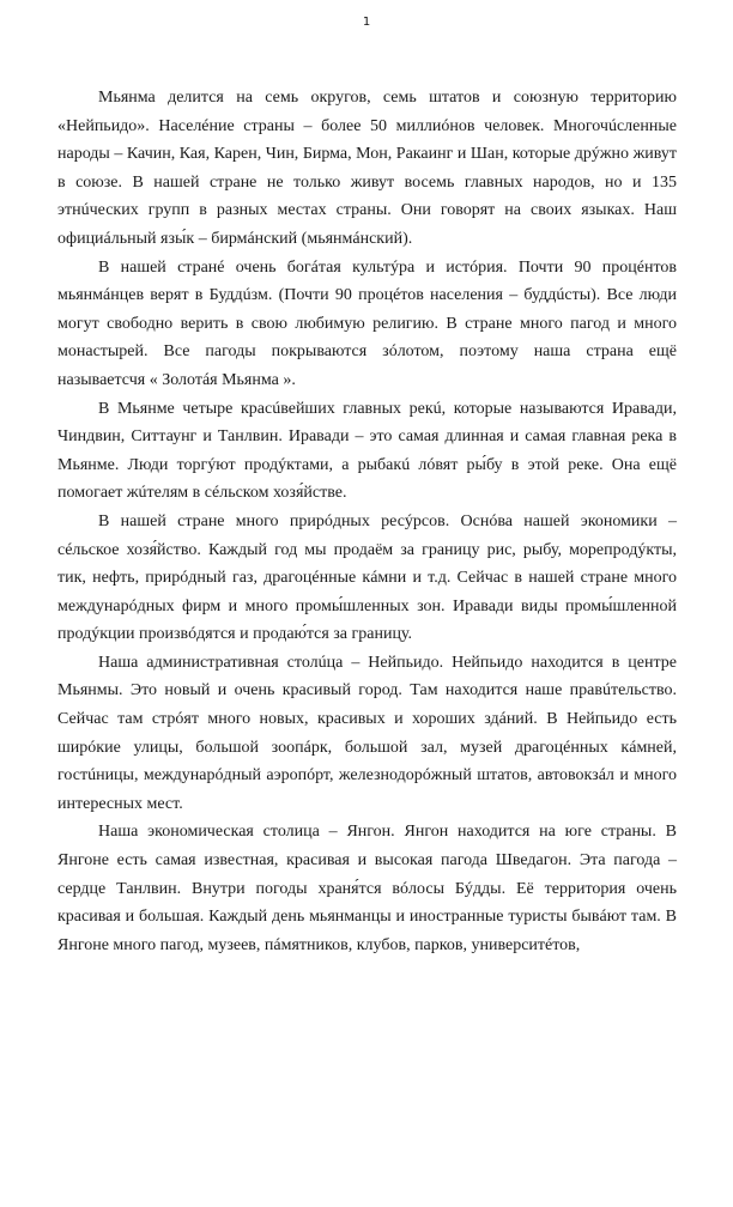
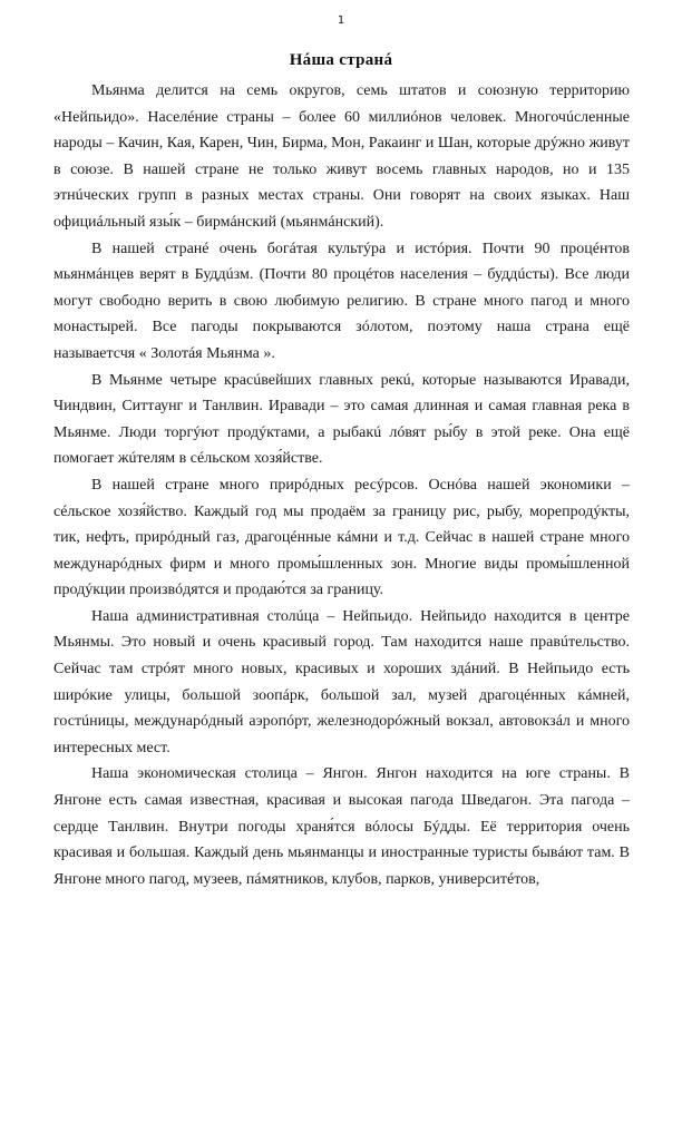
  1
+ Нáша странá
- Мьянма делится на семь округов, семь штатов и союзную территорию «Нейпьидо». Населéние страны – более 50 миллиóнов человек. Многочúсленные народы – Качин, Кая, Карен, Чин, Бирма, Мон, Ракаинг и Шан, которые дрýжно живут в союзе. В нашей стране не только живут восемь главных народов, но и 135 этнúческих групп в разных местах страны. Они говорят на своих языках. Наш официáльный язы́к – бирмáнский (мьянмáнский).
+ Мьянма делится на семь округов, семь штатов и союзную территорию «Нейпьидо». Населéние страны – более 60 миллиóнов человек. Многочúсленные народы – Качин, Кая, Карен, Чин, Бирма, Мон, Ракаинг и Шан, которые дрýжно живут в союзе. В нашей стране не только живут восемь главных народов, но и 135 этнúческих групп в разных местах страны. Они говорят на своих языках. Наш официáльный язы́к – бирмáнский (мьянмáнский).
- В нашей странé очень богáтая культýра и истóрия. Почти 90 процéнтов мьянмáнцев верят в Буддúзм. (Почти 90 процéтов населения – буддúсты). Все люди могут свободно верить в свою любимую религию. В стране много пагод и много монастырей. Все пагоды покрываются зóлотом, поэтому наша страна ещё называетсчя « Золотáя Мьянма ».
+ В нашей странé очень богáтая культýра и истóрия. Почти 90 процéнтов мьянмáнцев верят в Буддúзм. (Почти 80 процéтов населения – буддúсты). Все люди могут свободно верить в свою любимую религию. В стране много пагод и много монастырей. Все пагоды покрываются зóлотом, поэтому наша страна ещё называетсчя « Золотáя Мьянма ».
  В Мьянме четыре красúвейших главных рекú, которые называются Иравади, Чиндвин, Ситтаунг и Танлвин. Иравади – это самая длинная и самая главная река в Мьянме. Люди торгýют продýктами, а рыбакú лóвят ры́бу в этой реке. Она ещё помогает жúтелям в сéльском хозя́йстве.
- В нашей стране много прирóдных ресýрсов. Оснóва нашей экономики – сéльское хозя́йство. Каждый год мы продаём за границу рис, рыбу, морепродýкты, тик, нефть, прирóдный газ, драгоцéнные кáмни и т.д. Сейчас в нашей стране много междунарóдных фирм и много промы́шленных зон. Иравади виды промы́шленной продýкции произвóдятся и продаю́тся за границу.
+ В нашей стране много прирóдных ресýрсов. Оснóва нашей экономики – сéльское хозя́йство. Каждый год мы продаём за границу рис, рыбу, морепродýкты, тик, нефть, прирóдный газ, драгоцéнные кáмни и т.д. Сейчас в нашей стране много междунарóдных фирм и много промы́шленных зон. Многие виды промы́шленной продýкции произвóдятся и продаю́тся за границу.
- Наша административная столúца – Нейпьидо. Нейпьидо находится в центре Мьянмы. Это новый и очень красивый город. Там находится наше правúтельство. Сейчас там стрóят много новых, красивых и хороших здáний. В Нейпьидо есть ширóкие улицы, большой зоопáрк, большой зал, музей драгоцéнных кáмней, гостúницы, междунарóдный аэропóрт, железнодорóжный штатов, автовокзáл и много интересных мест.
+ Наша административная столúца – Нейпьидо. Нейпьидо находится в центре Мьянмы. Это новый и очень красивый город. Там находится наше правúтельство. Сейчас там стрóят много новых, красивых и хороших здáний. В Нейпьидо есть ширóкие улицы, большой зоопáрк, большой зал, музей драгоцéнных кáмней, гостúницы, междунарóдный аэропóрт, железнодорóжный вокзал, автовокзáл и много интересных мест.
  Наша экономическая столица – Янгон. Янгон находится на юге страны. В Янгоне есть самая известная, красивая и высокая пагода Шведагон. Эта пагода – сердце Танлвин. Внутри погоды храня́тся вóлосы Бýдды. Её территория очень красивая и большая. Каждый день мьянманцы и иностранные туристы бывáют там. В Янгоне много пагод, музеев, пáмятников, клубов, парков, университéтов,
